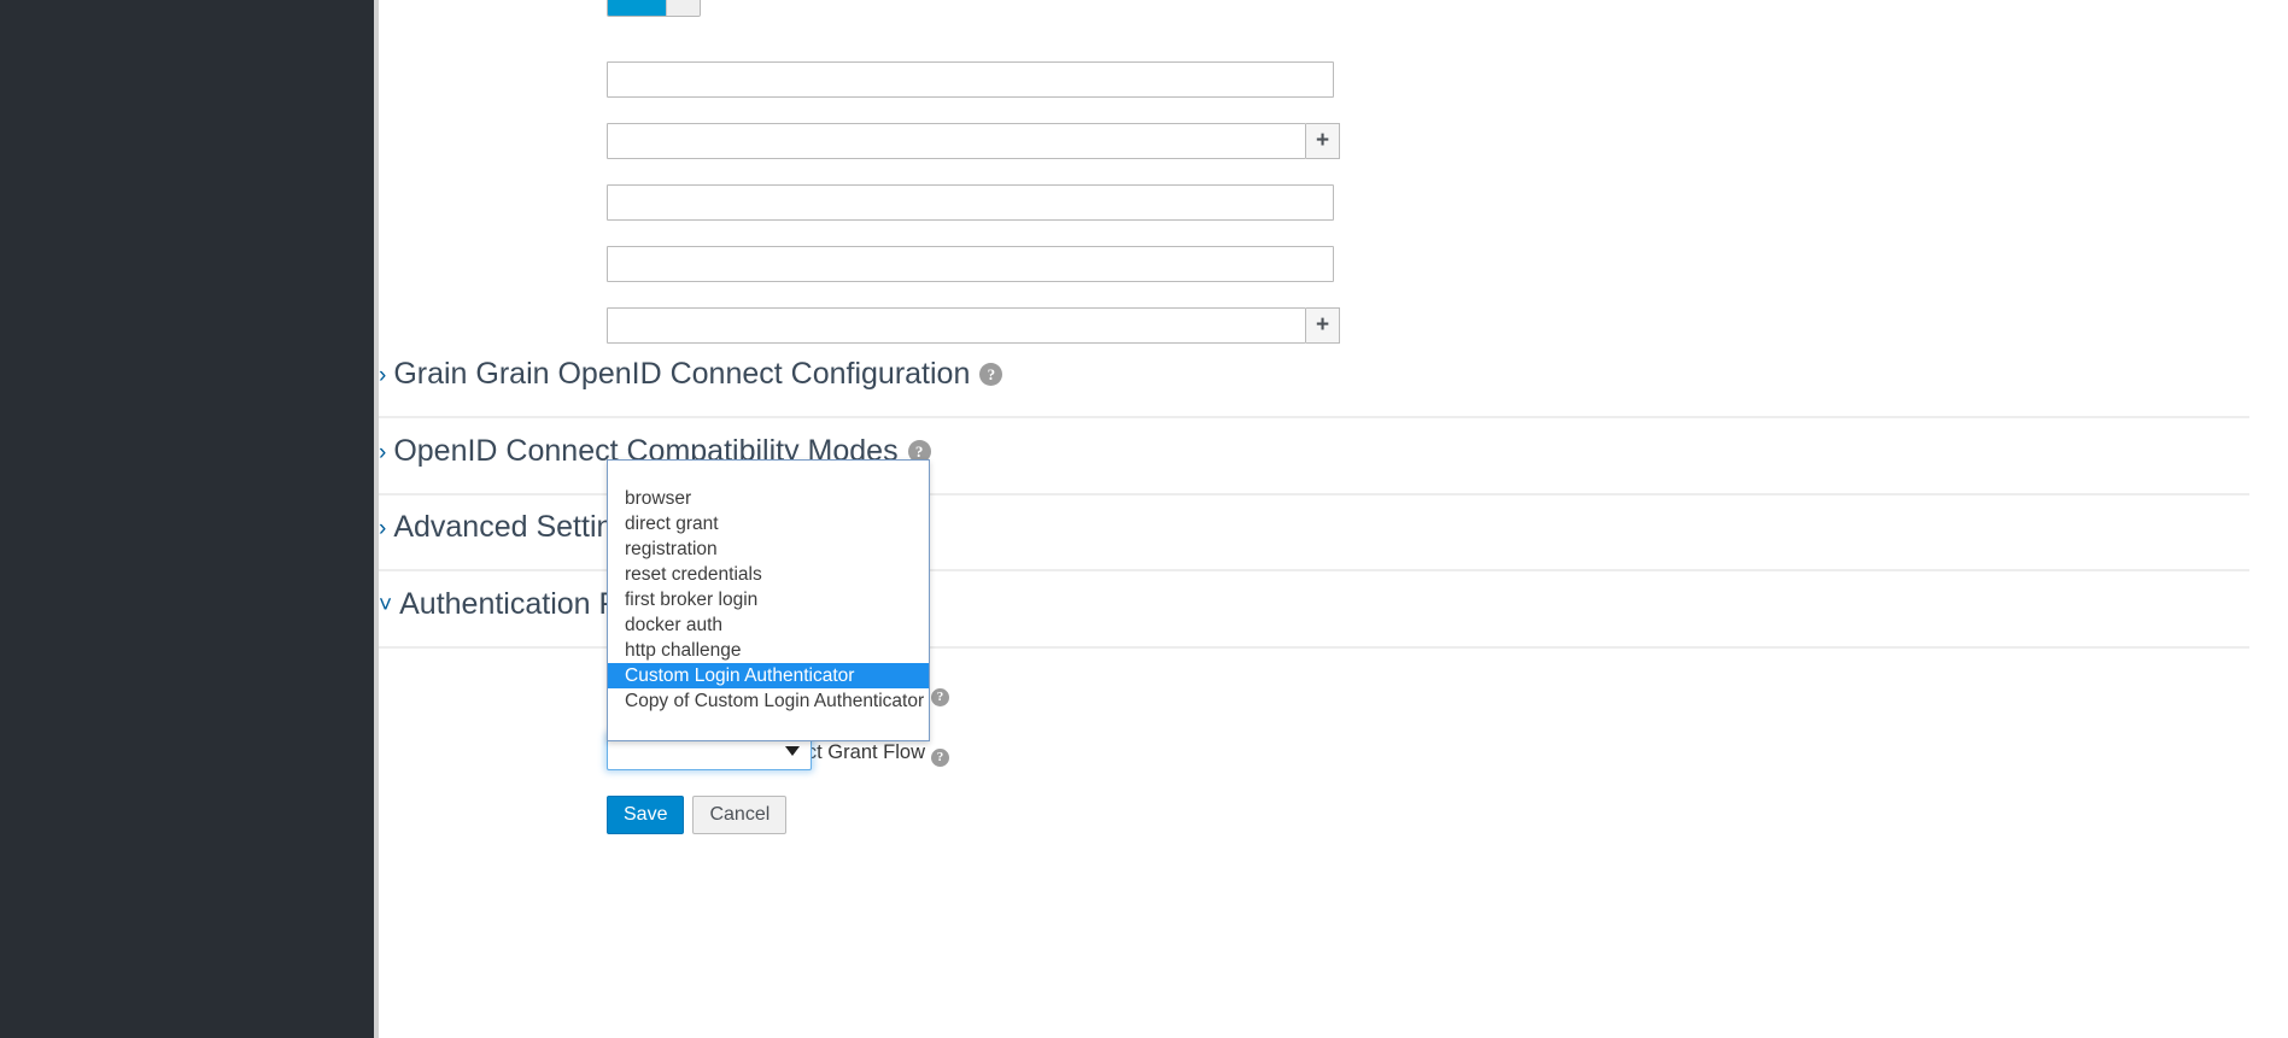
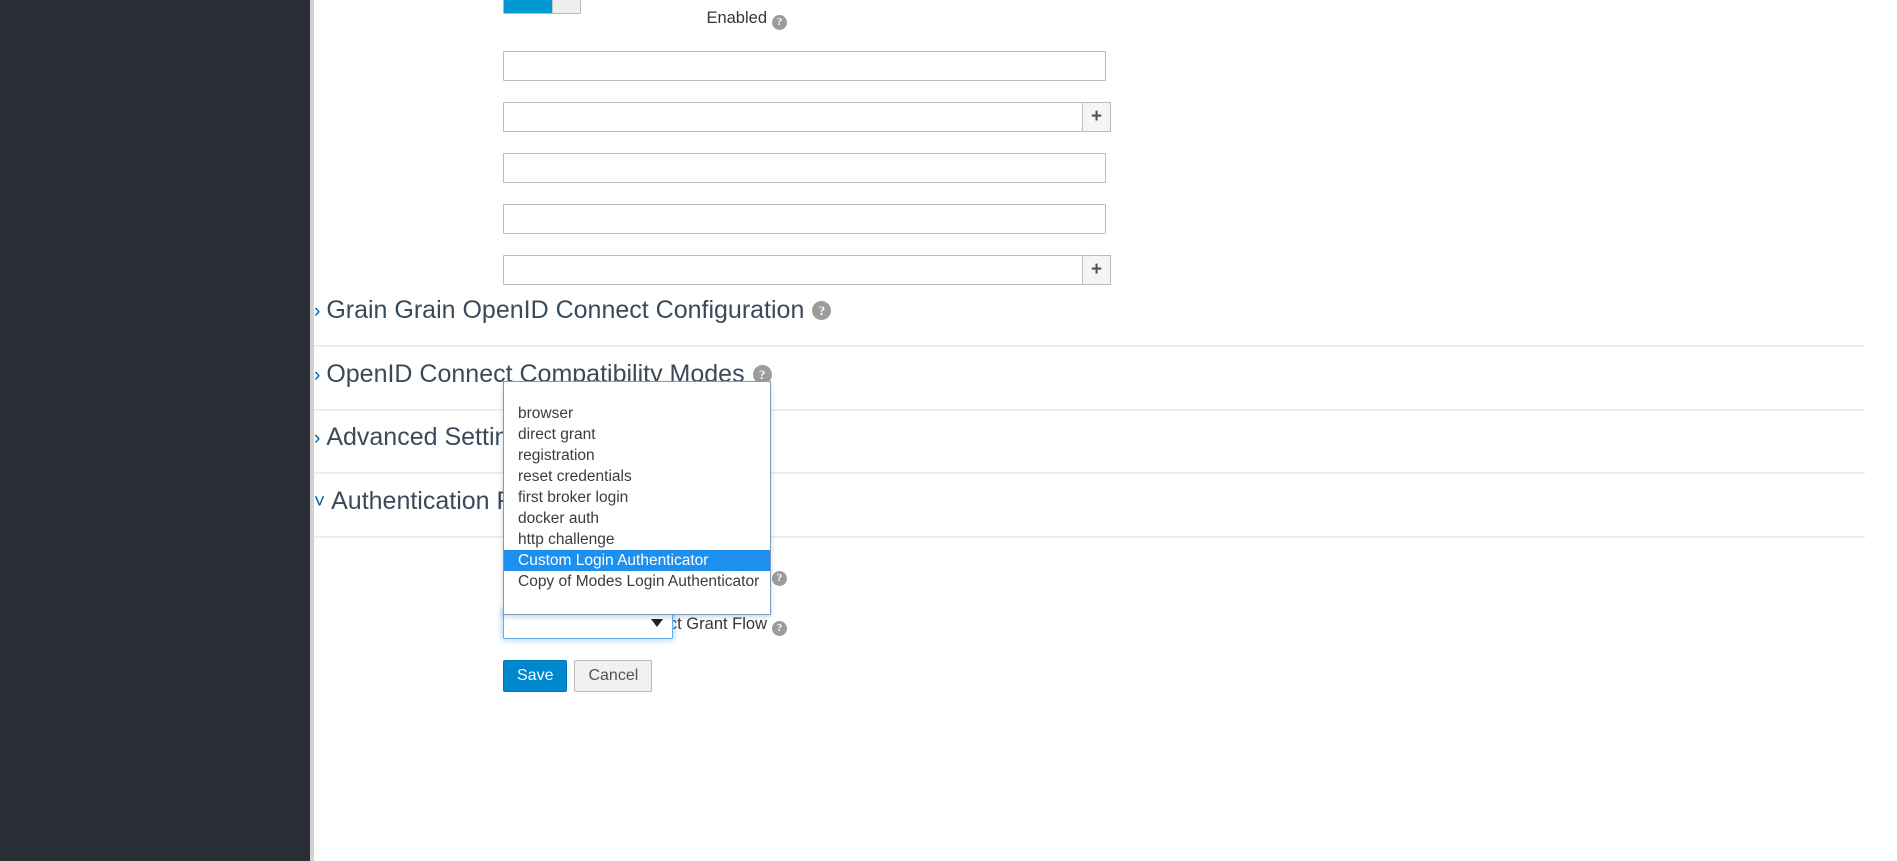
+ Enabled ?
  +
  +
  › Grain Grain OpenID Connect Configuration ?
  › OpenID Connect Compatibility Modes ?
  › Advanced Settin
  ct Grant Flow ?
  Save
  Cancel
  browser
  direct grant
  registration
  reset credentials
  first broker login
  docker auth
  http challenge
  Custom Login Authenticator
- Copy of Custom Login Authenticator
+ Copy of Modes Login Authenticator
